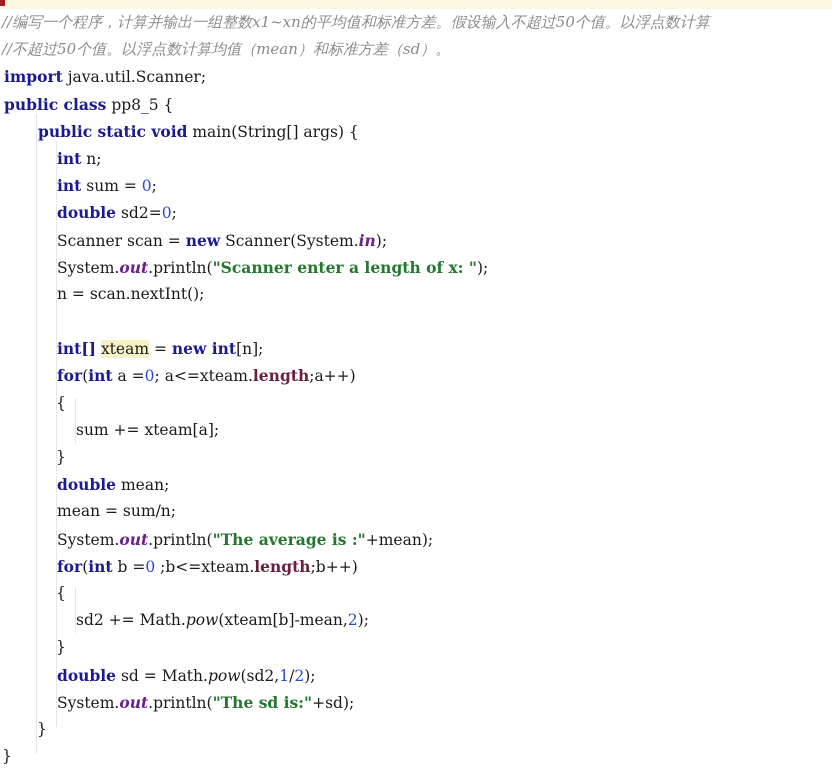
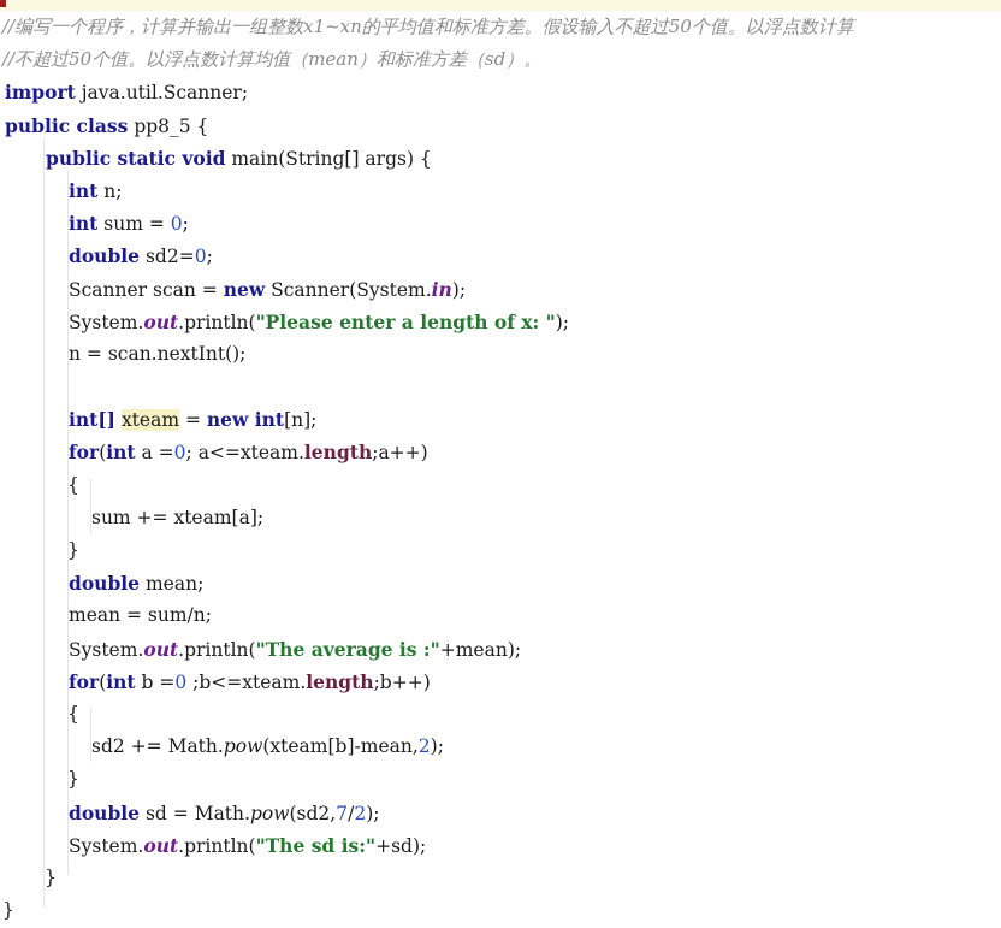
  //编写一个程序，计算并输出一组整数x1~xn的平均值和标准方差。假设输入不超过50个值。以浮点数计算
  //不超过50个值。以浮点数计算均值（mean）和标准方差（sd）。
  import java.util.Scanner;
  public class pp8_5 {
  public static void main(String[] args) {
  int n;
  int sum = 0;
  double sd2=0;
  Scanner scan = new Scanner(System.in);
- System.out.println("Scanner enter a length of x: ");
+ System.out.println("Please enter a length of x: ");
  n = scan.nextInt();
  int[] xteam = new int[n];
  for(int a =0; a<=xteam.length;a++)
  {
  sum += xteam[a];
  }
  double mean;
  mean = sum/n;
  System.out.println("The average is :"+mean);
  for(int b =0 ;b<=xteam.length;b++)
  {
  sd2 += Math.pow(xteam[b]-mean,2);
  }
- double sd = Math.pow(sd2,1/2);
+ double sd = Math.pow(sd2,7/2);
  System.out.println("The sd is:"+sd);
  }
  }
